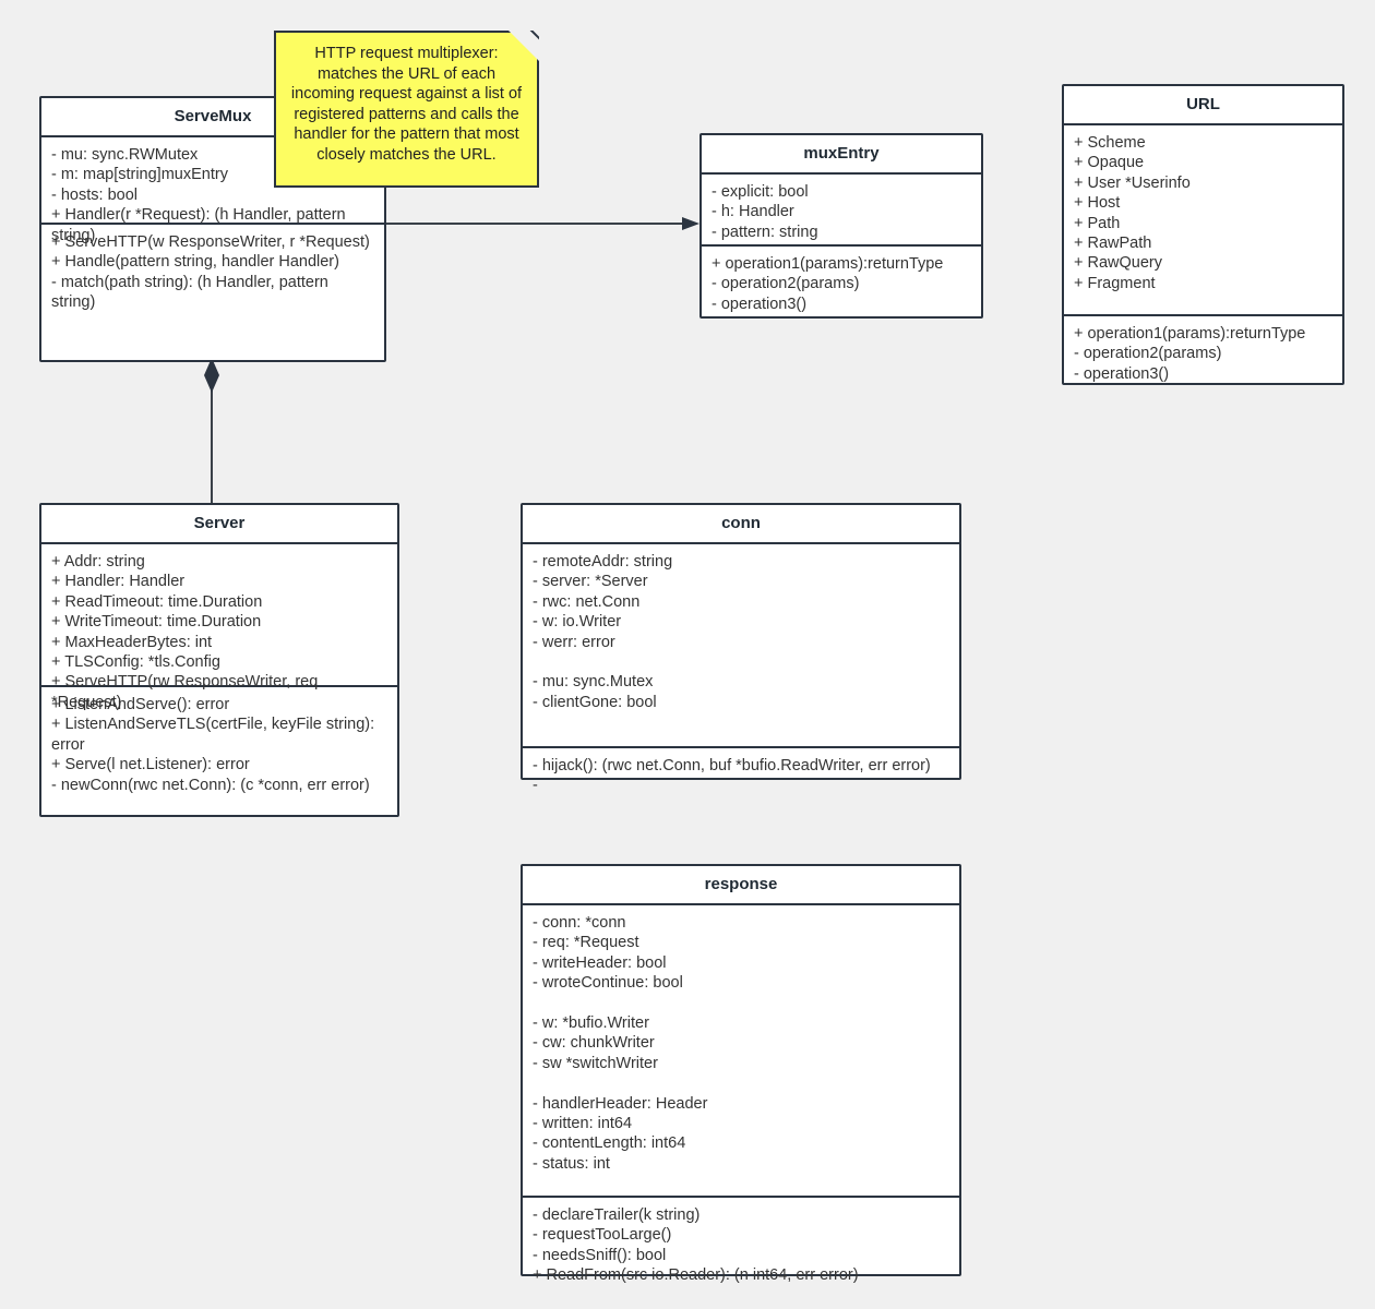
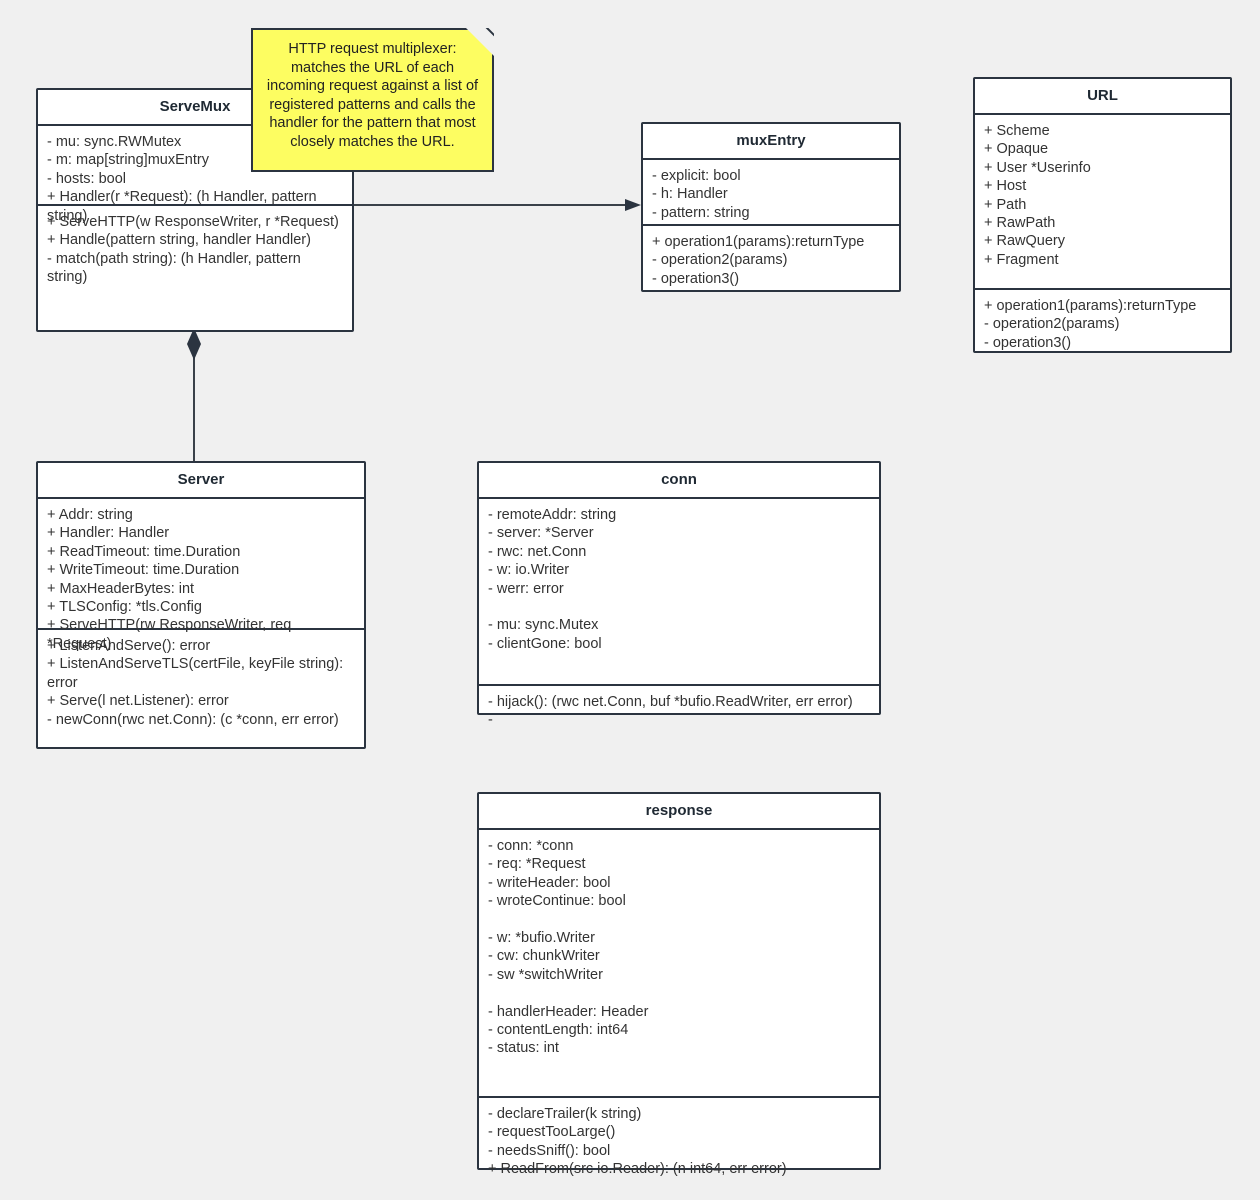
  ServeMux
  - mu: sync.RWMutex
  - m: map[string]muxEntry
  - hosts: bool
  + Handler(r *Request): (h Handler, pattern string)
  + ServeHTTP(w ResponseWriter, r *Request)
  + Handle(pattern string, handler Handler)
  - match(path string): (h Handler, pattern string)
  HTTP request multiplexer: matches the URL of each incoming request against a list of registered patterns and calls the handler for the pattern that most closely matches the URL.
  muxEntry
  - explicit: bool
  - h: Handler
  - pattern: string
  + operation1(params):returnType
  - operation2(params)
  - operation3()
  URL
  + Scheme
  + Opaque
  + User *Userinfo
  + Host
  + Path
  + RawPath
  + RawQuery
  + Fragment
  + operation1(params):returnType
  - operation2(params)
  - operation3()
  Server
  + Addr: string
  + Handler: Handler
  + ReadTimeout: time.Duration
  + WriteTimeout: time.Duration
  + MaxHeaderBytes: int
  + TLSConfig: *tls.Config
  + ServeHTTP(rw ResponseWriter, req *Request)
  + ListenAndServe(): error
  + ListenAndServeTLS(certFile, keyFile string): error
  + Serve(l net.Listener): error
  - newConn(rwc net.Conn): (c *conn, err error)
  conn
  - remoteAddr: string
  - server: *Server
  - rwc: net.Conn
  - w: io.Writer
  - werr: error
  - mu: sync.Mutex
  - clientGone: bool
  - hijack(): (rwc net.Conn, buf *bufio.ReadWriter, err error)
  -
  response
  - conn: *conn
  - req: *Request
  - writeHeader: bool
  - wroteContinue: bool
  - w: *bufio.Writer
  - cw: chunkWriter
  - sw *switchWriter
  - handlerHeader: Header
- - written: int64
  - contentLength: int64
  - status: int
  - declareTrailer(k string)
  - requestTooLarge()
  - needsSniff(): bool
  + ReadFrom(src io.Reader): (n int64, err error)
